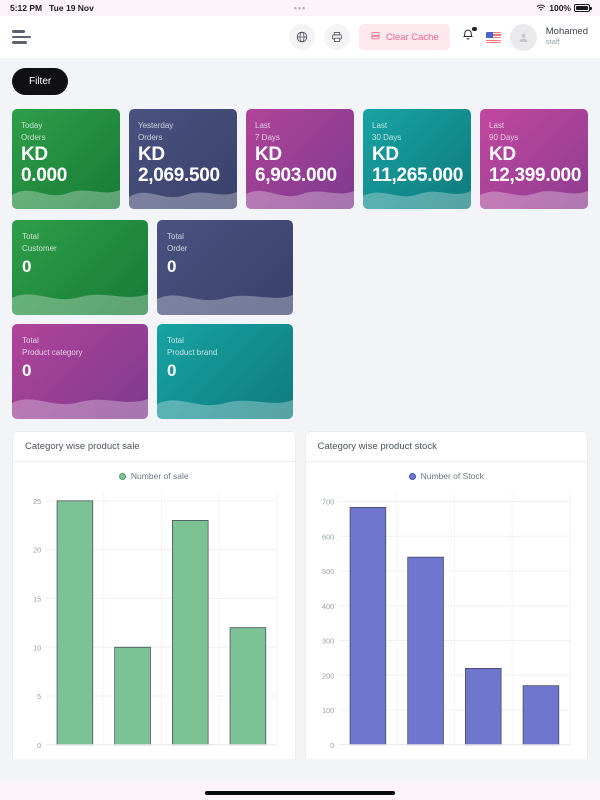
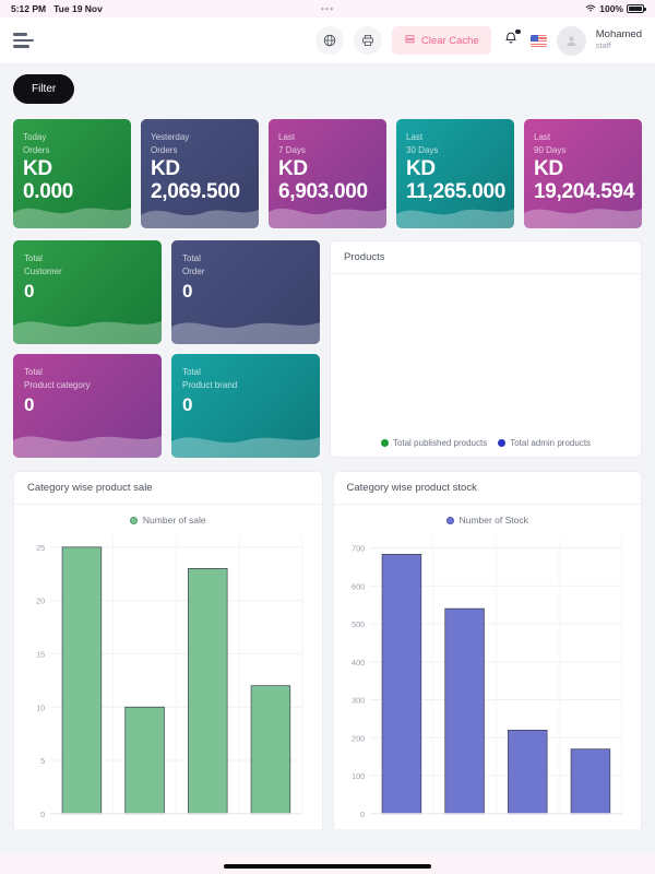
  5:12 PM
  Tue 19 Nov
  •••
  100%
  Clear Cache
  Mohamed
  staff
  Filter
  Today
  Orders
  KD
  0.000
  Yesterday
  Orders
  KD
  2,069.500
  Last
  7 Days
  KD
  6,903.000
  Last
  30 Days
  KD
  11,265.000
  Last
  90 Days
  KD
- 12,399.000
+ 19,204.594
  Total
  Customer
  0
  Total
  Order
  0
  Total
  Product category
  0
  Total
  Product brand
  0
+ Products
+ Total published products
+ Total admin products
  Category wise product sale
  Number of sale
  0
  5
  10
  15
  20
  25
  Category wise product stock
  Number of Stock
  0
  100
  200
  300
  400
  500
  600
  700
